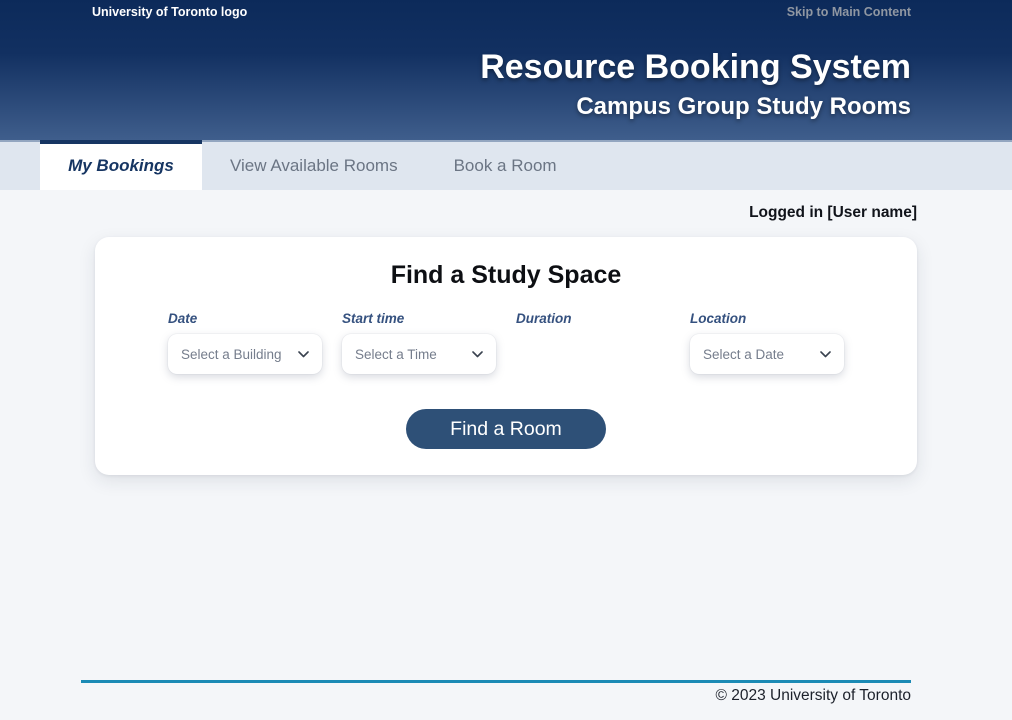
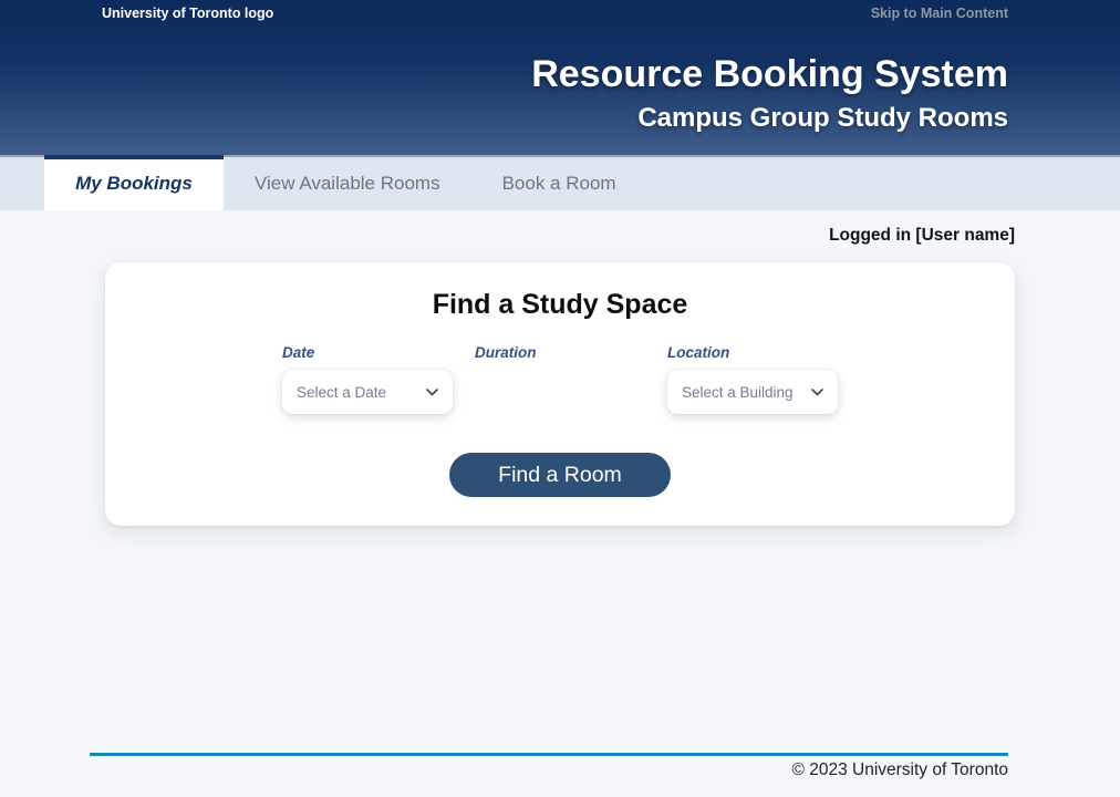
  University of Toronto logo
  Skip to Main Content
  Resource Booking System
  Campus Group Study Rooms
  My Bookings
  View Available Rooms
  Book a Room
  Logged in [User name]
  Find a Study Space
  Date
- Select a Building
+ Select a Date
- Start time
- Select a Time
  Duration
  Location
- Select a Date
+ Select a Building
  Find a Room
  © 2023 University of Toronto
